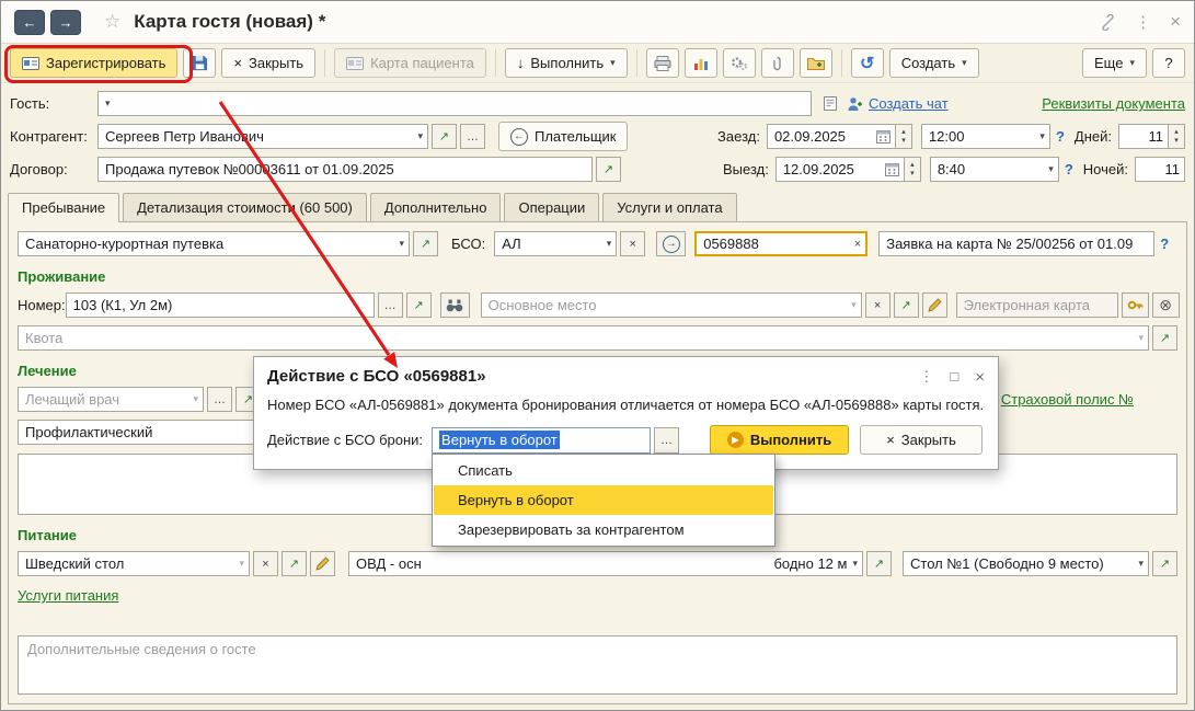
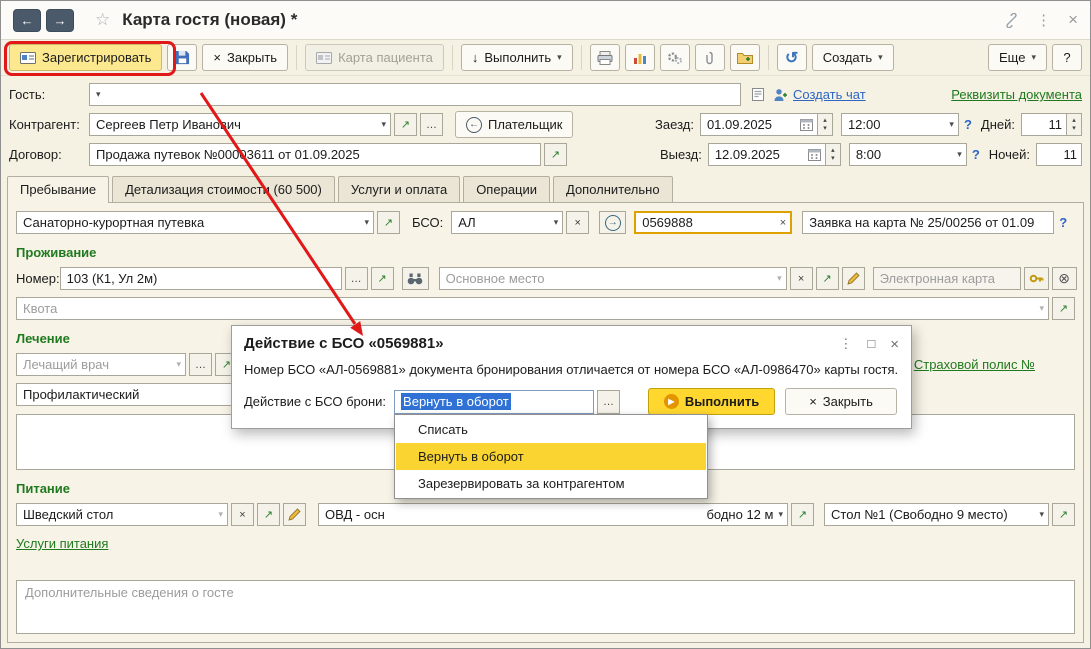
  ←
  →
  ☆
  Карта гостя (новая) *
  ⋮
  ×
  Зарегистрировать
  ×
  Закрыть
  Карта пациента
  ↓
  Выполнить
  ▾
  ↺
  Создать
  ▾
  Еще
  ▾
  ?
  Гость:
  ▾
  Создать чат
  Реквизиты документа
  Контрагент:
  Сергеев Петр Иваноич
  ▾
  ↗
  …
  ←
  Плательщик
  Заезд:
- 02.09.2025
+ 01.09.2025
  12:00
  ▾
  ?
  Дней:
  11
  Договор:
  Продажа путевок №0003611 от 01.09.2025
  ↗
  Выезд:
  12.09.2025
- 8:40
+ 8:00
  ▾
  ?
  Ночей:
  11
  Пребывание
  Детализация стоимост (60 500)
- Дополнительно
+ Услуги и оплата
  Операции
- Услуги и оплата
+ Дополнительно
  Санаторно-курортная путевка
  ▾
  ↗
  БСО:
  АЛ
  ▾
  ×
  →
  0569888
  ×
  Заявка на карта № 25/00256 от 01.09
  ?
  Проживание
  Номер:
  103 (К1, Ул 2м)
  …
  ↗
  Основное место
  ▾
  ×
  ↗
  Электронная карта
  ⊗
  Квота
  ▾
  ↗
  Лечение
  Лечащий врач
  ▾
  …
  ↗
  Страховой полис №
  Профилактический
  Питание
  Шведский стол
  ▾
  ×
  ↗
  ОВД - осн
  бодно 12 м
  ▾
  ↗
  Стол №1 (Свободно 9 место)
  ▾
  ↗
  Услуги питания
  Дополнительные сведения о госте
  Действие с БСО «0569881»
  ⋮
  □
  ×
- Номер БСО «АЛ-0569881» документа бронирования отличается от номера БСО «АЛ-0569888» карты гостя.
+ Номер БСО «АЛ-0569881» документа бронирования отличается от номера БСО «АЛ-0986470» карты гостя.
  Действие с БСО брони:
  Вернуть в оборот
  …
  ▶
  Выполнить
  ×
  Закрыть
  Списать
  Вернуть в оборот
  Зарезервировать за контрагентом
